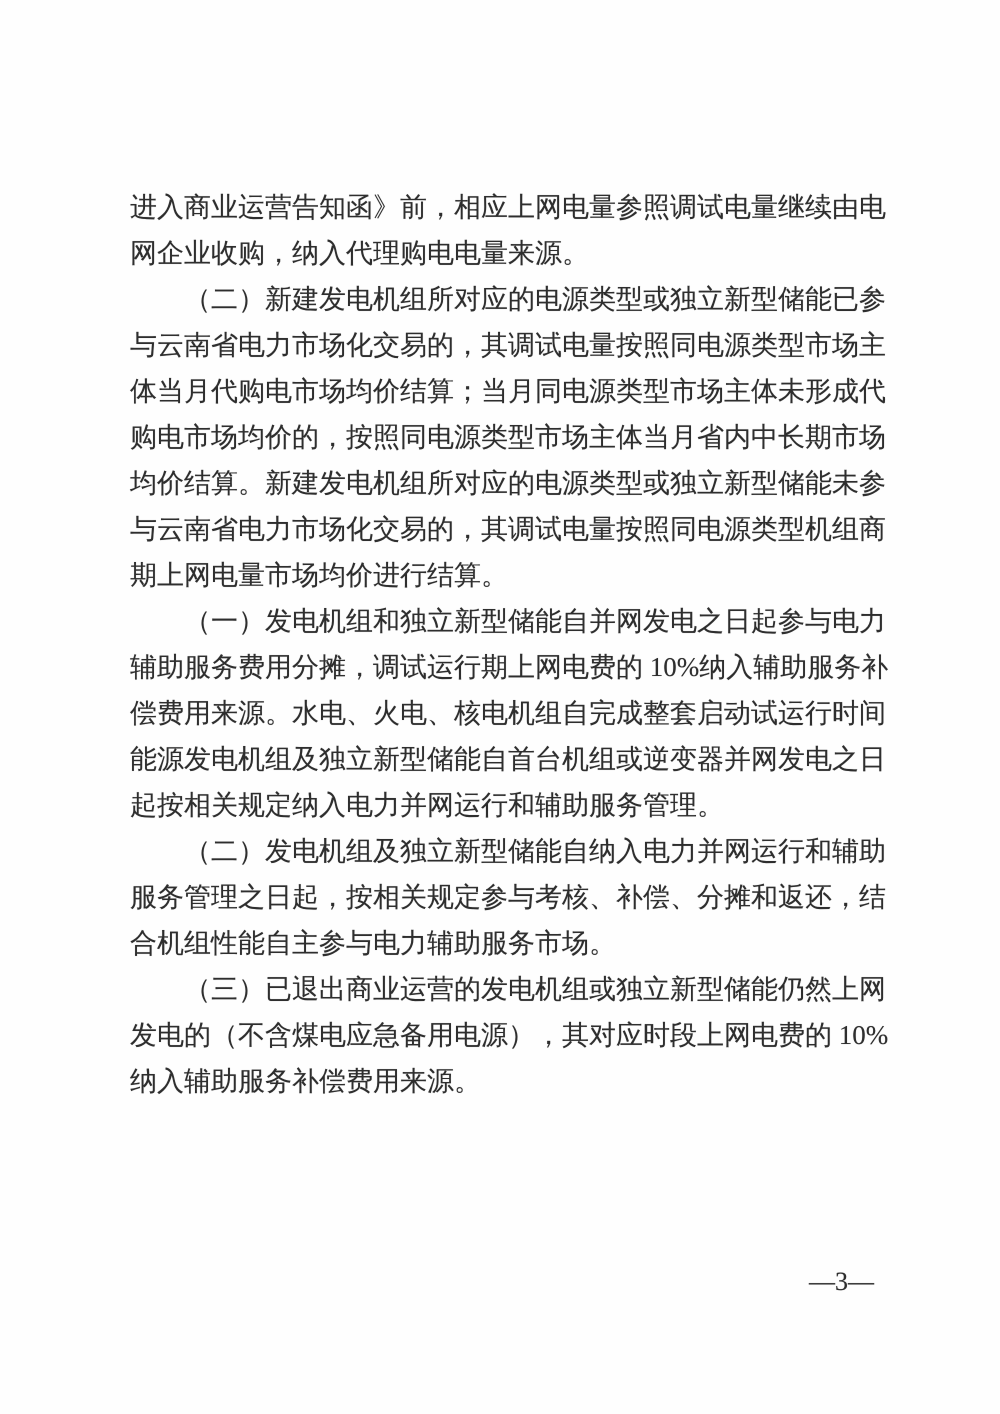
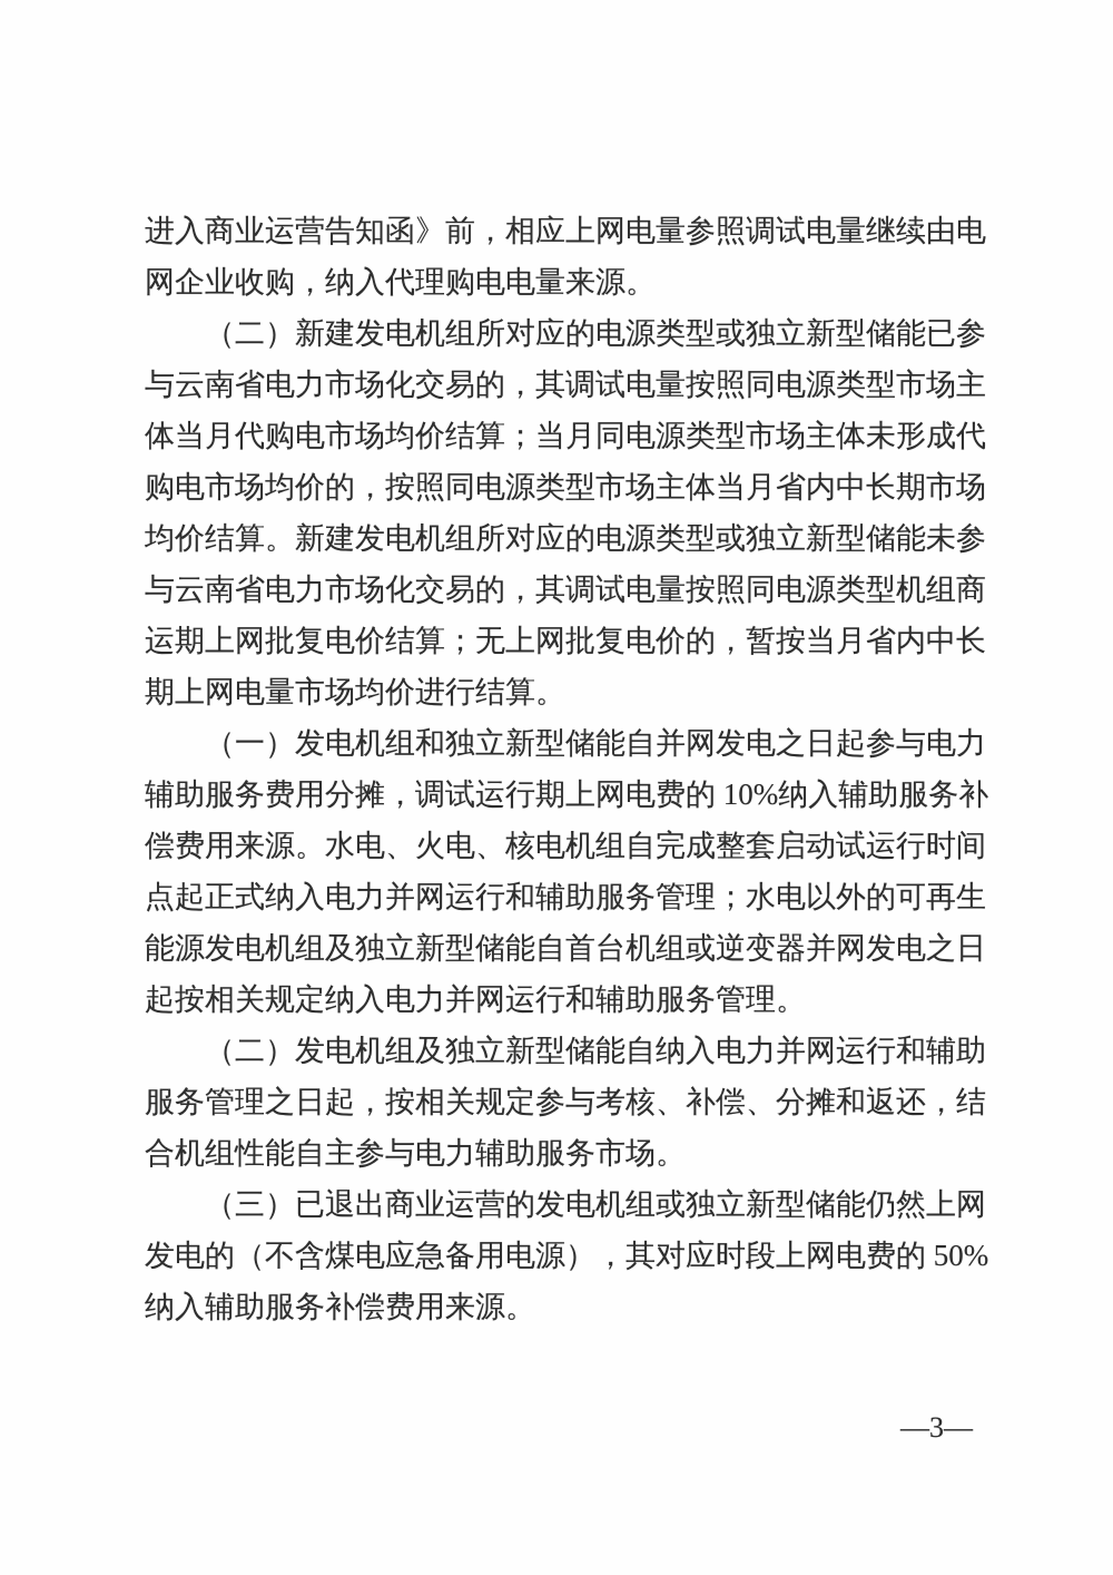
  进入商业运营告知函》前，相应上网电量参照调试电量继续由电
  网企业收购，纳入代理购电电量来源。
  （二）新建发电机组所对应的电源类型或独立新型储能已参
  与云南省电力市场化交易的，其调试电量按照同电源类型市场主
  体当月代购电市场均价结算；当月同电源类型市场主体未形成代
  购电市场均价的，按照同电源类型市场主体当月省内中长期市场
  均价结算。新建发电机组所对应的电源类型或独立新型储能未参
  与云南省电力市场化交易的，其调试电量按照同电源类型机组商
+ 运期上网批复电价结算；无上网批复电价的，暂按当月省内中长
  期上网电量市场均价进行结算。
  （一）发电机组和独立新型储能自并网发电之日起参与电力
  辅助服务费用分摊，调试运行期上网电费的 10%纳入辅助服务补
  偿费用来源。水电、火电、核电机组自完成整套启动试运行时间
+ 点起正式纳入电力并网运行和辅助服务管理；水电以外的可再生
  能源发电机组及独立新型储能自首台机组或逆变器并网发电之日
  起按相关规定纳入电力并网运行和辅助服务管理。
  （二）发电机组及独立新型储能自纳入电力并网运行和辅助
  服务管理之日起，按相关规定参与考核、补偿、分摊和返还，结
  合机组性能自主参与电力辅助服务市场。
  （三）已退出商业运营的发电机组或独立新型储能仍然上网
- 发电的（不含煤电应急备用电源），其对应时段上网电费的 10%
+ 发电的（不含煤电应急备用电源），其对应时段上网电费的 50%
  纳入辅助服务补偿费用来源。
  —3—
